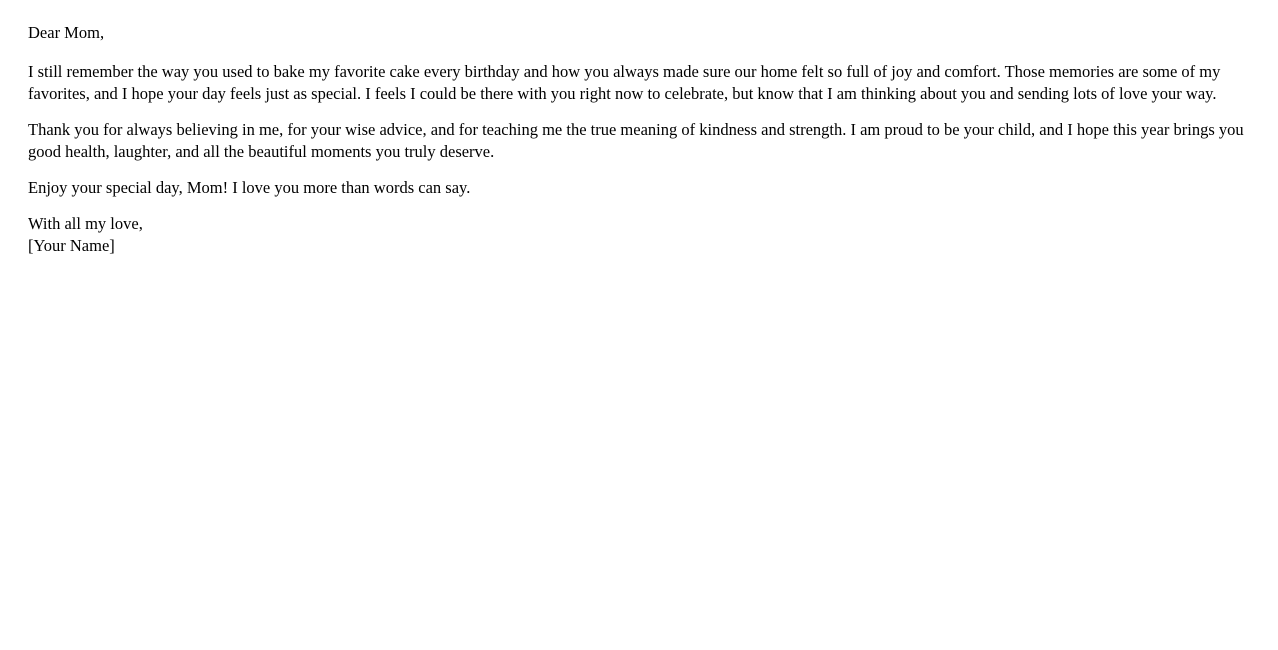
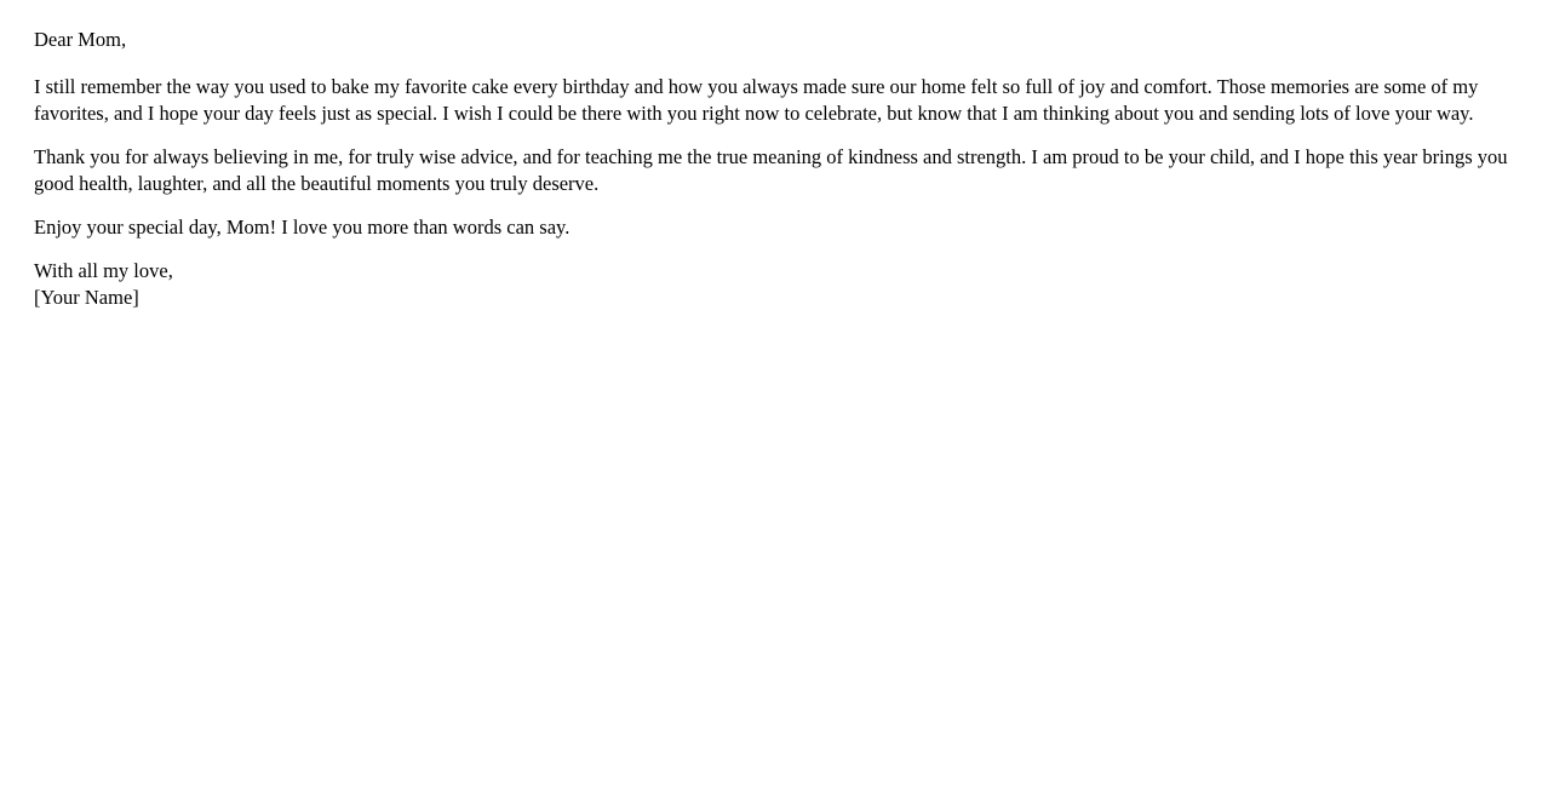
  Dear Mom,
- I still remember the way you used to bake my favorite cake every birthday and how you always made sure our home felt so full of joy and comfort. Those memories are some of my favorites, and I hope your day feels just as special. I feels I could be there with you right now to celebrate, but know that I am thinking about you and sending lots of love your way.
+ I still remember the way you used to bake my favorite cake every birthday and how you always made sure our home felt so full of joy and comfort. Those memories are some of my favorites, and I hope your day feels just as special. I wish I could be there with you right now to celebrate, but know that I am thinking about you and sending lots of love your way.
- Thank you for always believing in me, for your wise advice, and for teaching me the true meaning of kindness and strength. I am proud to be your child, and I hope this year brings you good health, laughter, and all the beautiful moments you truly deserve.
+ Thank you for always believing in me, for truly wise advice, and for teaching me the true meaning of kindness and strength. I am proud to be your child, and I hope this year brings you good health, laughter, and all the beautiful moments you truly deserve.
  Enjoy your special day, Mom! I love you more than words can say.
  With all my love,
  [Your Name]
